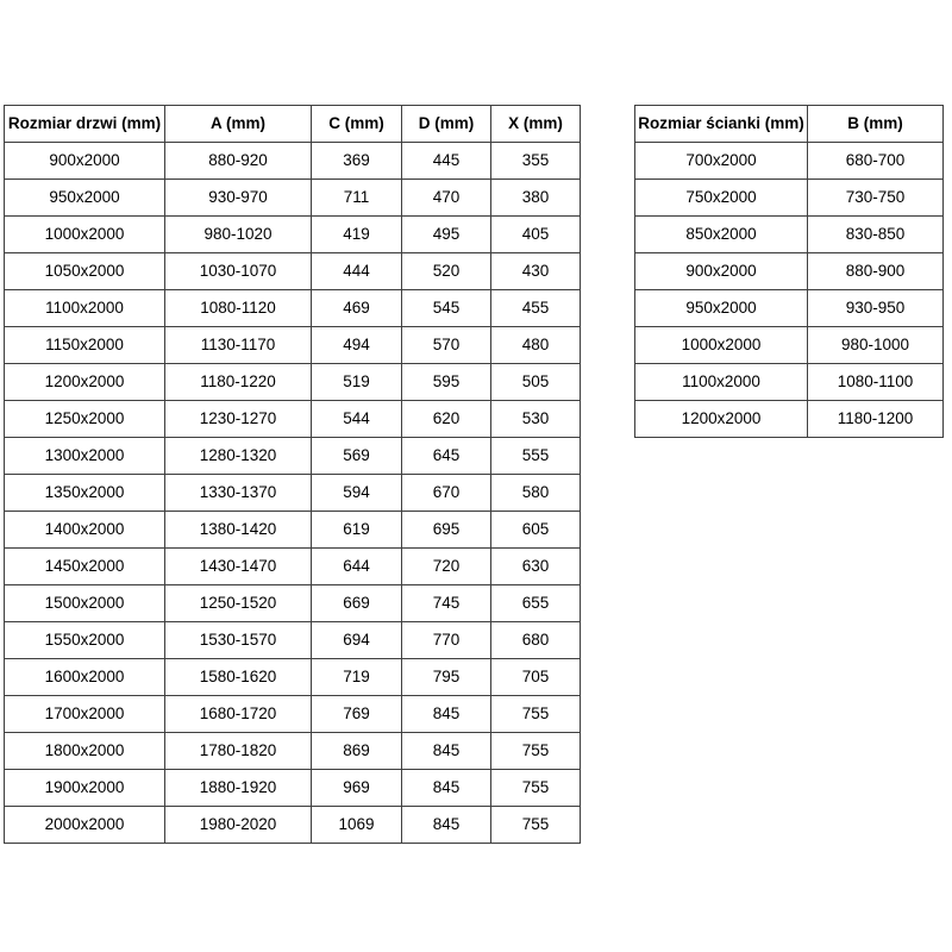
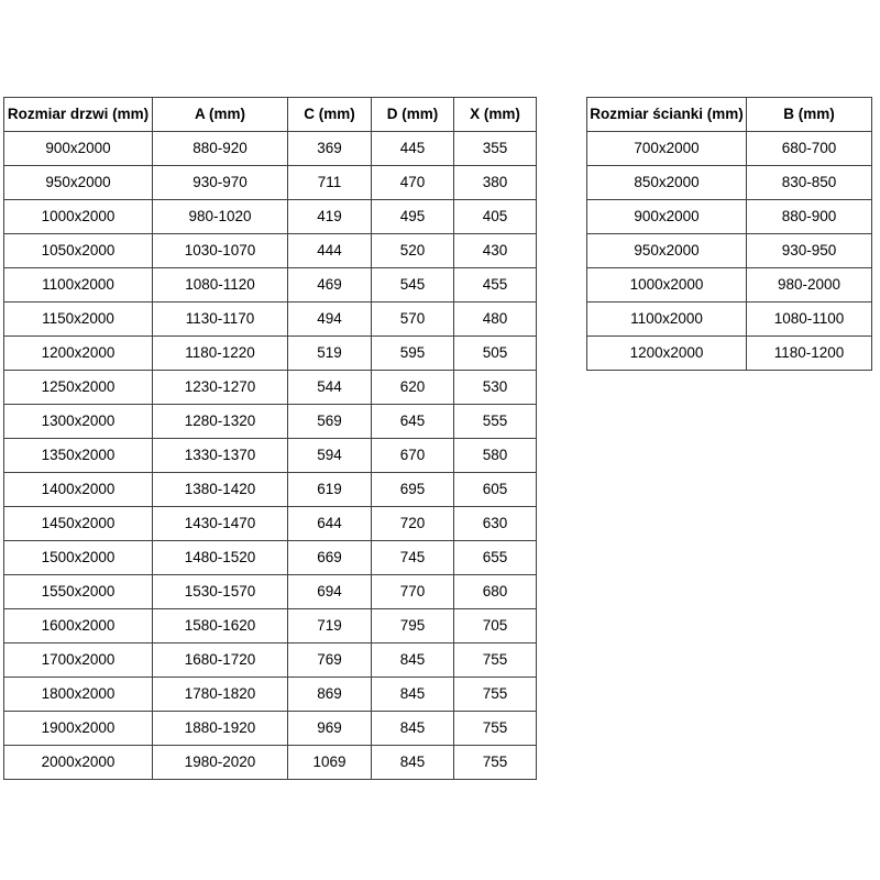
  Rozmiar drzwi (mm)	A (mm)	C (mm)	D (mm)	X (mm)
  900x2000	880-920	369	445	355
  950x2000	930-970	711	470	380
  1000x2000	980-1020	419	495	405
  1050x2000	1030-1070	444	520	430
  1100x2000	1080-1120	469	545	455
  1150x2000	1130-1170	494	570	480
  1200x2000	1180-1220	519	595	505
  1250x2000	1230-1270	544	620	530
  1300x2000	1280-1320	569	645	555
  1350x2000	1330-1370	594	670	580
  1400x2000	1380-1420	619	695	605
  1450x2000	1430-1470	644	720	630
- 1500x2000	1250-1520	669	745	655
+ 1500x2000	1480-1520	669	745	655
  1550x2000	1530-1570	694	770	680
  1600x2000	1580-1620	719	795	705
  1700x2000	1680-1720	769	845	755
  1800x2000	1780-1820	869	845	755
  1900x2000	1880-1920	969	845	755
  2000x2000	1980-2020	1069	845	755
  Rozmiar ścianki (mm)	B (mm)
  700x2000	680-700
- 750x2000	730-750
  850x2000	830-850
  900x2000	880-900
  950x2000	930-950
- 1000x2000	980-1000
+ 1000x2000	980-2000
  1100x2000	1080-1100
  1200x2000	1180-1200
